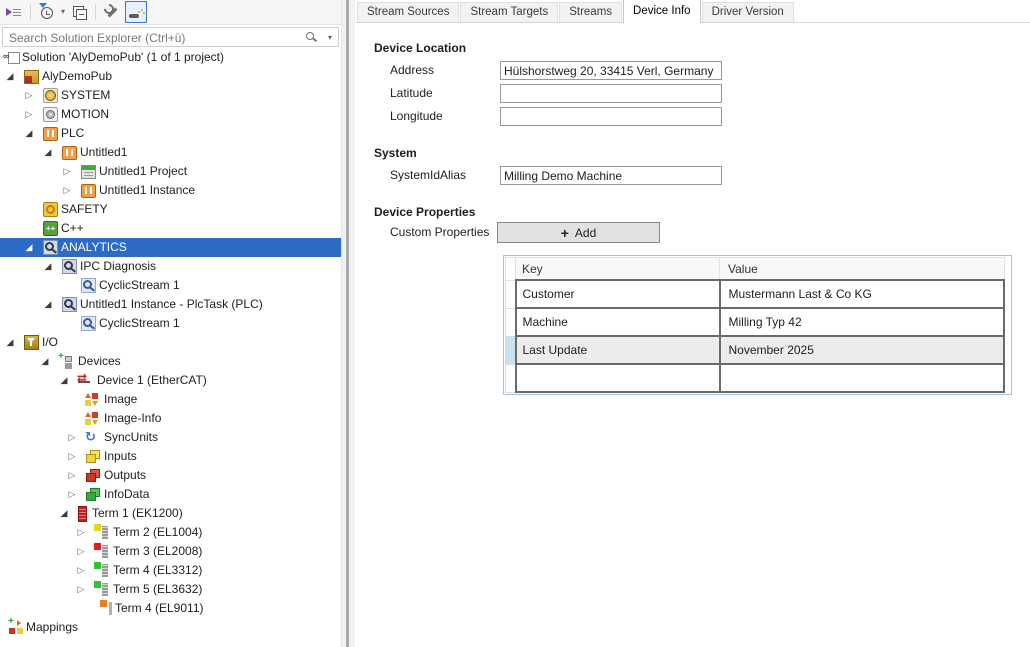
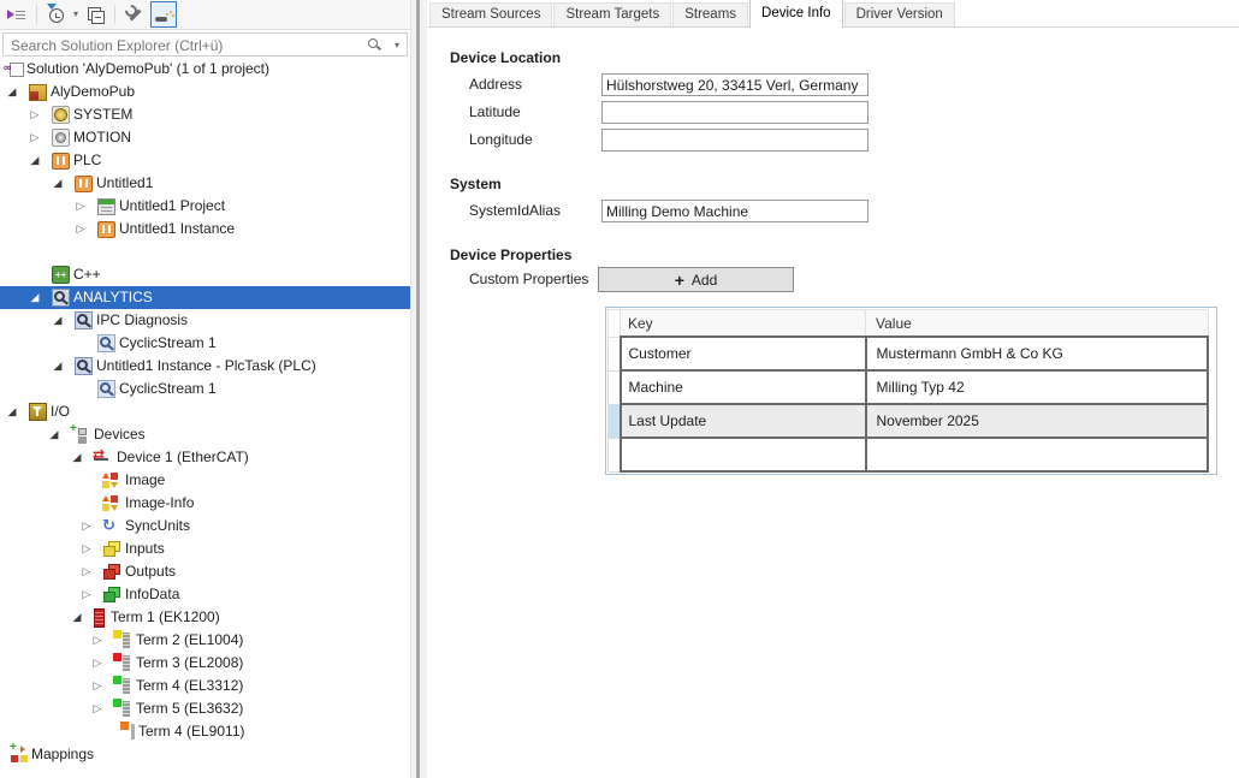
  ▾
  Search Solution Explorer (Ctrl+ü)
  ▾
  Solution 'AlyDemoPub' (1 of 1 project)
  ◢
  AlyDemoPub
  ▷
  SYSTEM
  ▷
  MOTION
  ◢
  PLC
  ◢
  Untitled1
  ▷
  Untitled1 Project
  ▷
  Untitled1 Instance
- SAFETY
  C++
  ◢
  ANALYTICS
  ◢
  IPC Diagnosis
  CyclicStream 1
  ◢
  Untitled1 Instance - PlcTask (PLC)
  CyclicStream 1
  ◢
  I/O
  ◢
  Devices
  ◢
  Device 1 (EtherCAT)
  Image
  Image-Info
  ▷
  SyncUnits
  ▷
  Inputs
  ▷
  Outputs
  ▷
  InfoData
  ◢
  Term 1 (EK1200)
  ▷
  Term 2 (EL1004)
  ▷
  Term 3 (EL2008)
  ▷
  Term 4 (EL3312)
  ▷
  Term 5 (EL3632)
  Term 4 (EL9011)
  Mappings
  Stream Sources
  Stream Targets
  Streams
  Device Info
  Driver Version
  Device Location
  Address
  Hülshorstweg 20, 33415 Verl, Germany
  Latitude
  Longitude
  System
  SystemIdAlias
  Milling Demo Machine
  Device Properties
  Custom Properties
  +
  Add
  	Key	Value
- 	Customer	Mustermann Last & Co KG
+ 	Customer	Mustermann GmbH & Co KG
  	Machine	Milling Typ 42
  	Last Update	November 2025
